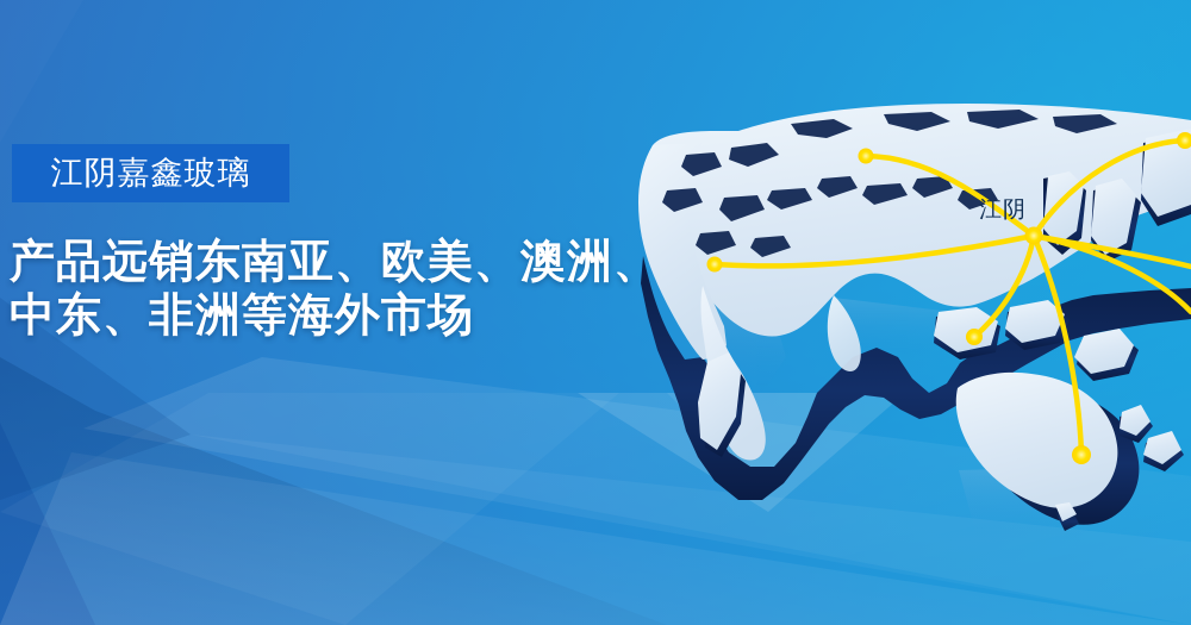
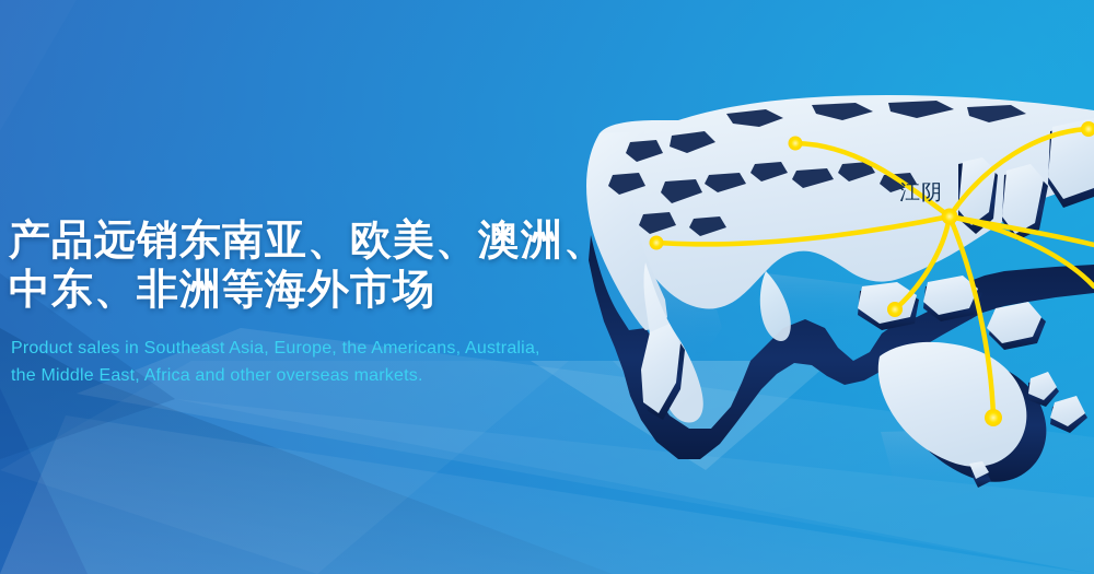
  江阴
- 江阴嘉鑫玻璃
  产品远销东南亚、欧美、澳洲、
  中东、非洲等海外市场
+ Product sales in Southeast Asia, Europe, the Americans, Australia,
+ the Middle East, Africa and other overseas markets.
